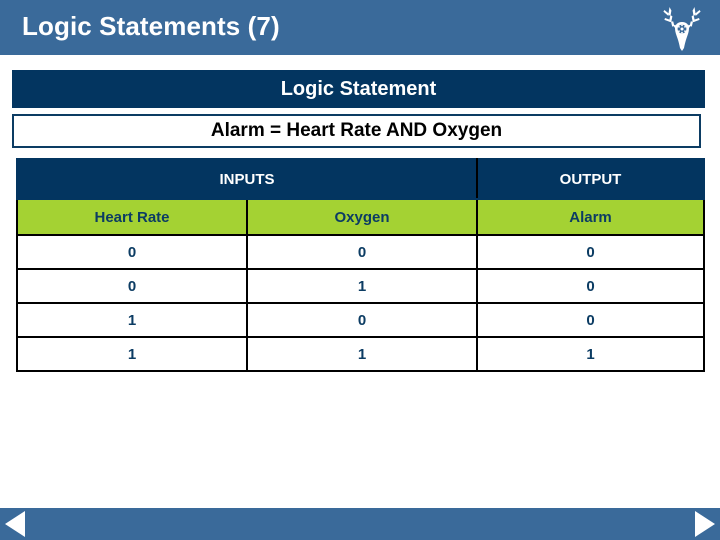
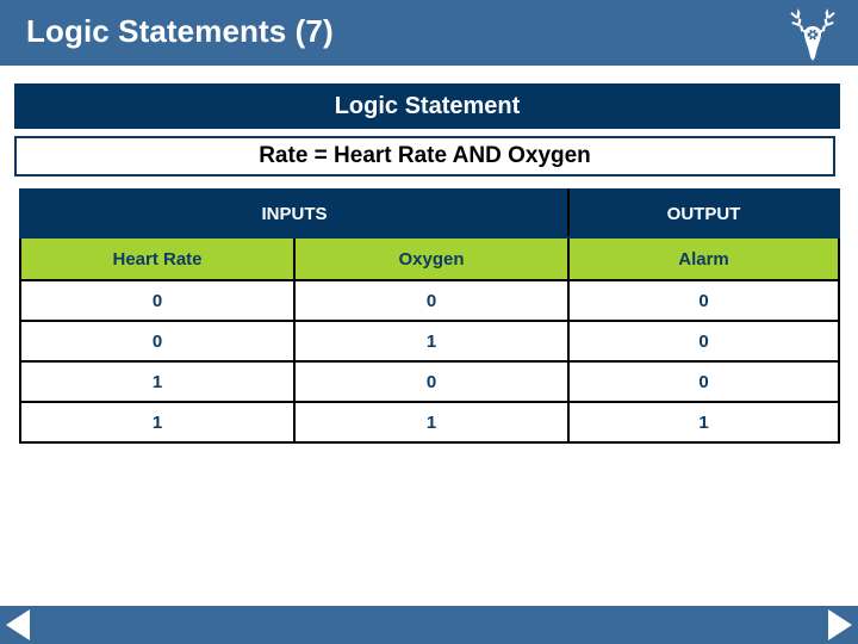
  Logic Statements (7)
  Logic Statement
- Alarm = Heart Rate AND Oxygen
+ Rate = Heart Rate AND Oxygen
  INPUTS	OUTPUT
  Heart Rate	Oxygen	Alarm
  0	0	0
  0	1	0
  1	0	0
  1	1	1
